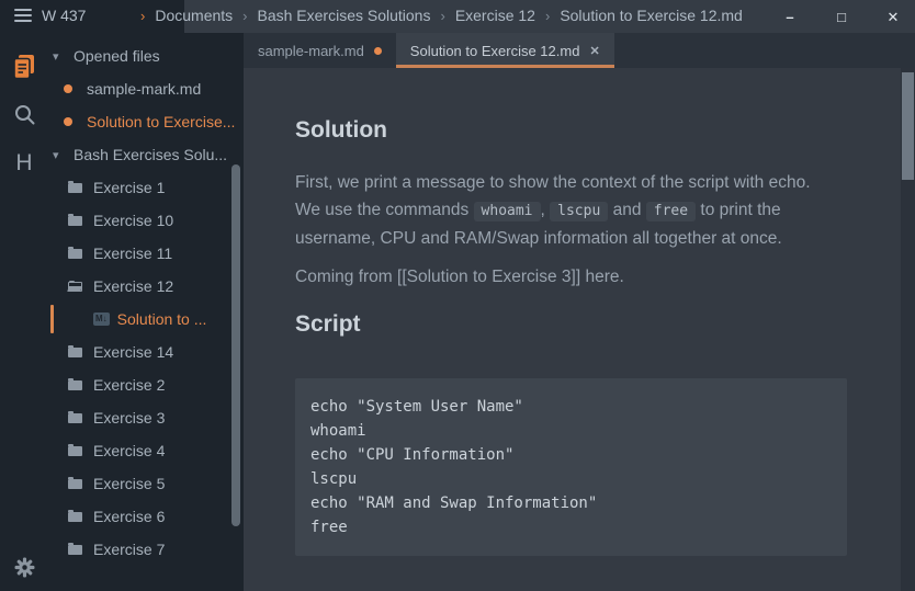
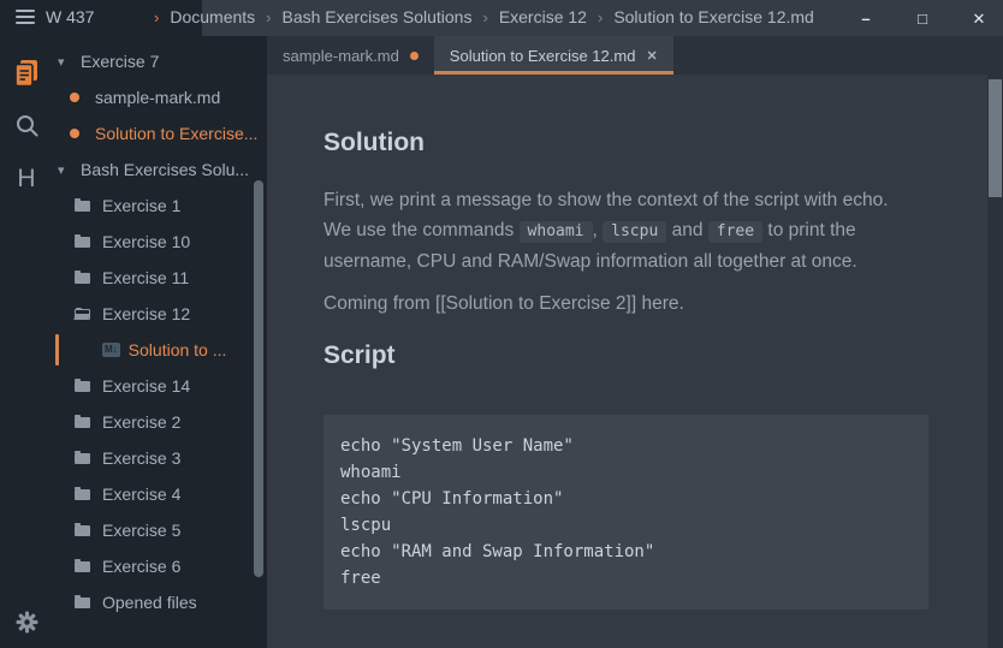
  W 437
  ›
  Documents
  ›
  Bash Exercises Solutions
  ›
  Exercise 12
  ›
  Solution to Exercise 12.md
  –
  □
  ✕
  H
  ▾
- Opened files
+ Exercise 7
  sample-mark.md
  Solution to Exercise...
  ▾
  Bash Exercises Solu...
  Exercise 1
  Exercise 10
  Exercise 11
  Exercise 12
  M↓
  Solution to ...
  Exercise 14
  Exercise 2
  Exercise 3
  Exercise 4
  Exercise 5
  Exercise 6
- Exercise 7
+ Opened files
  sample-mark.md
  Solution to Exercise 12.md
  ✕
  Solution
  First, we print a message to show the context of the script with echo. We use the commands whoami , lscpu and free to print the username, CPU and RAM/Swap information all together at once.
- Coming from [[Solution to Exercise 3]] here.
+ Coming from [[Solution to Exercise 2]] here.
  Script
  echo "System User Name"
  whoami
  echo "CPU Information"
  lscpu
  echo "RAM and Swap Information"
  free
